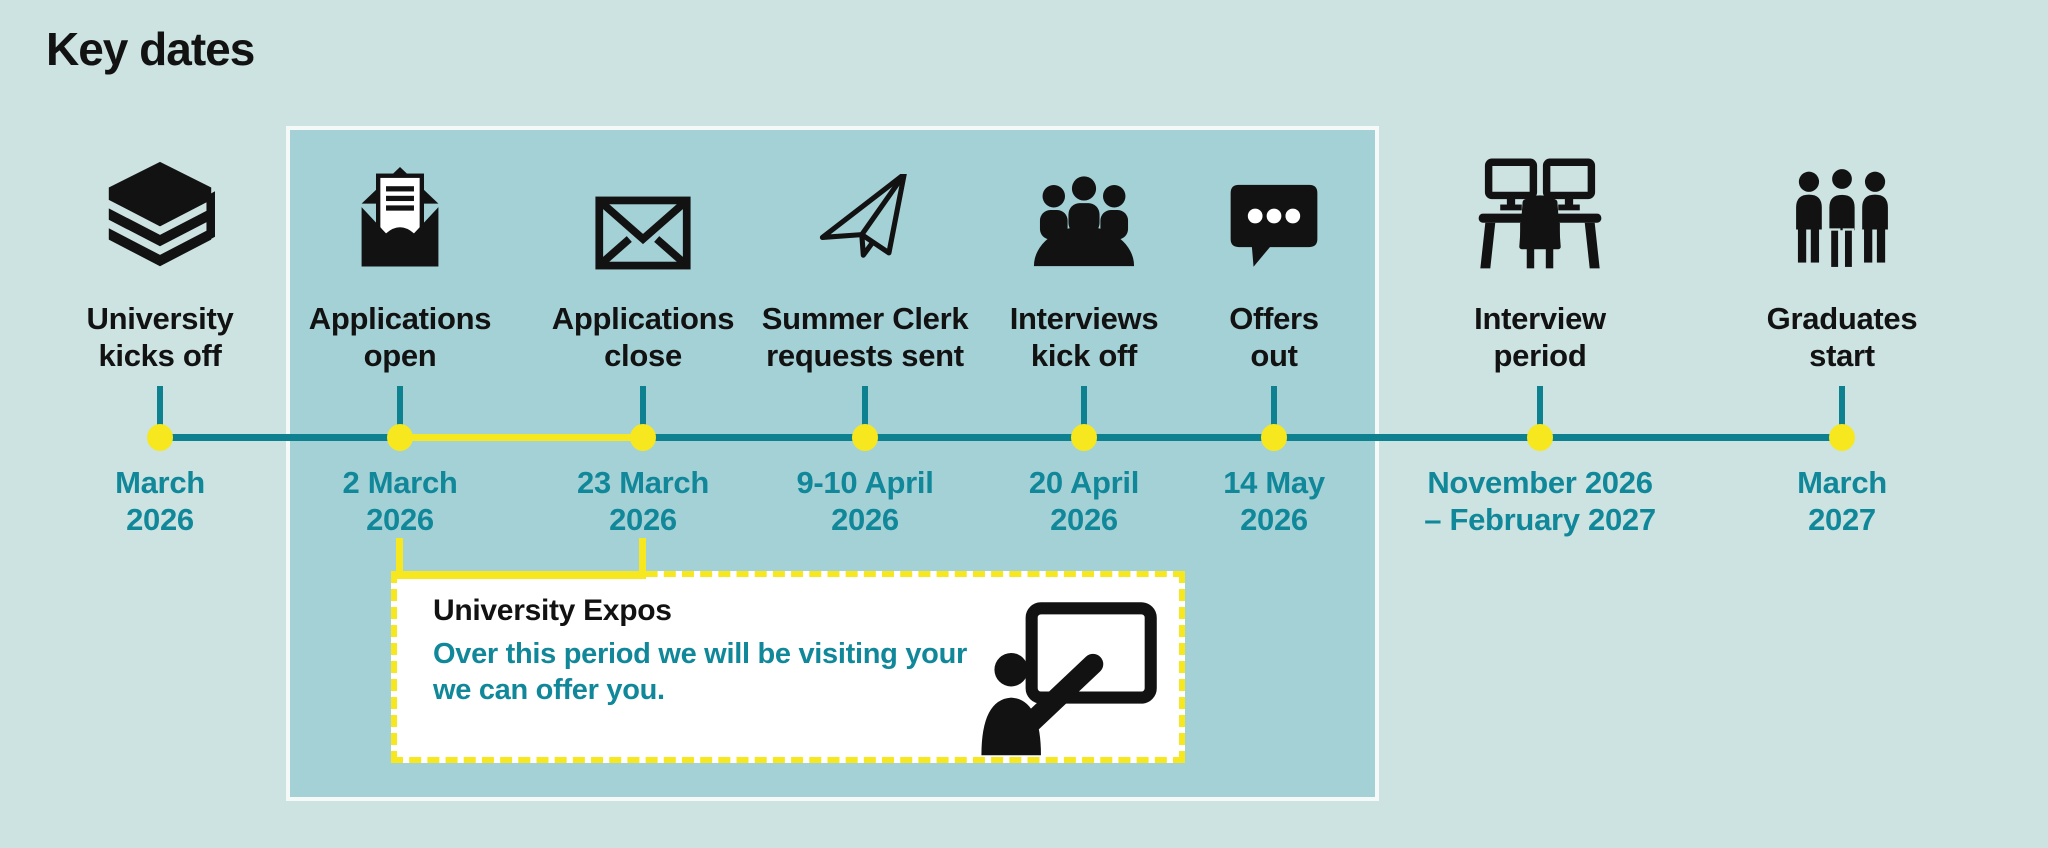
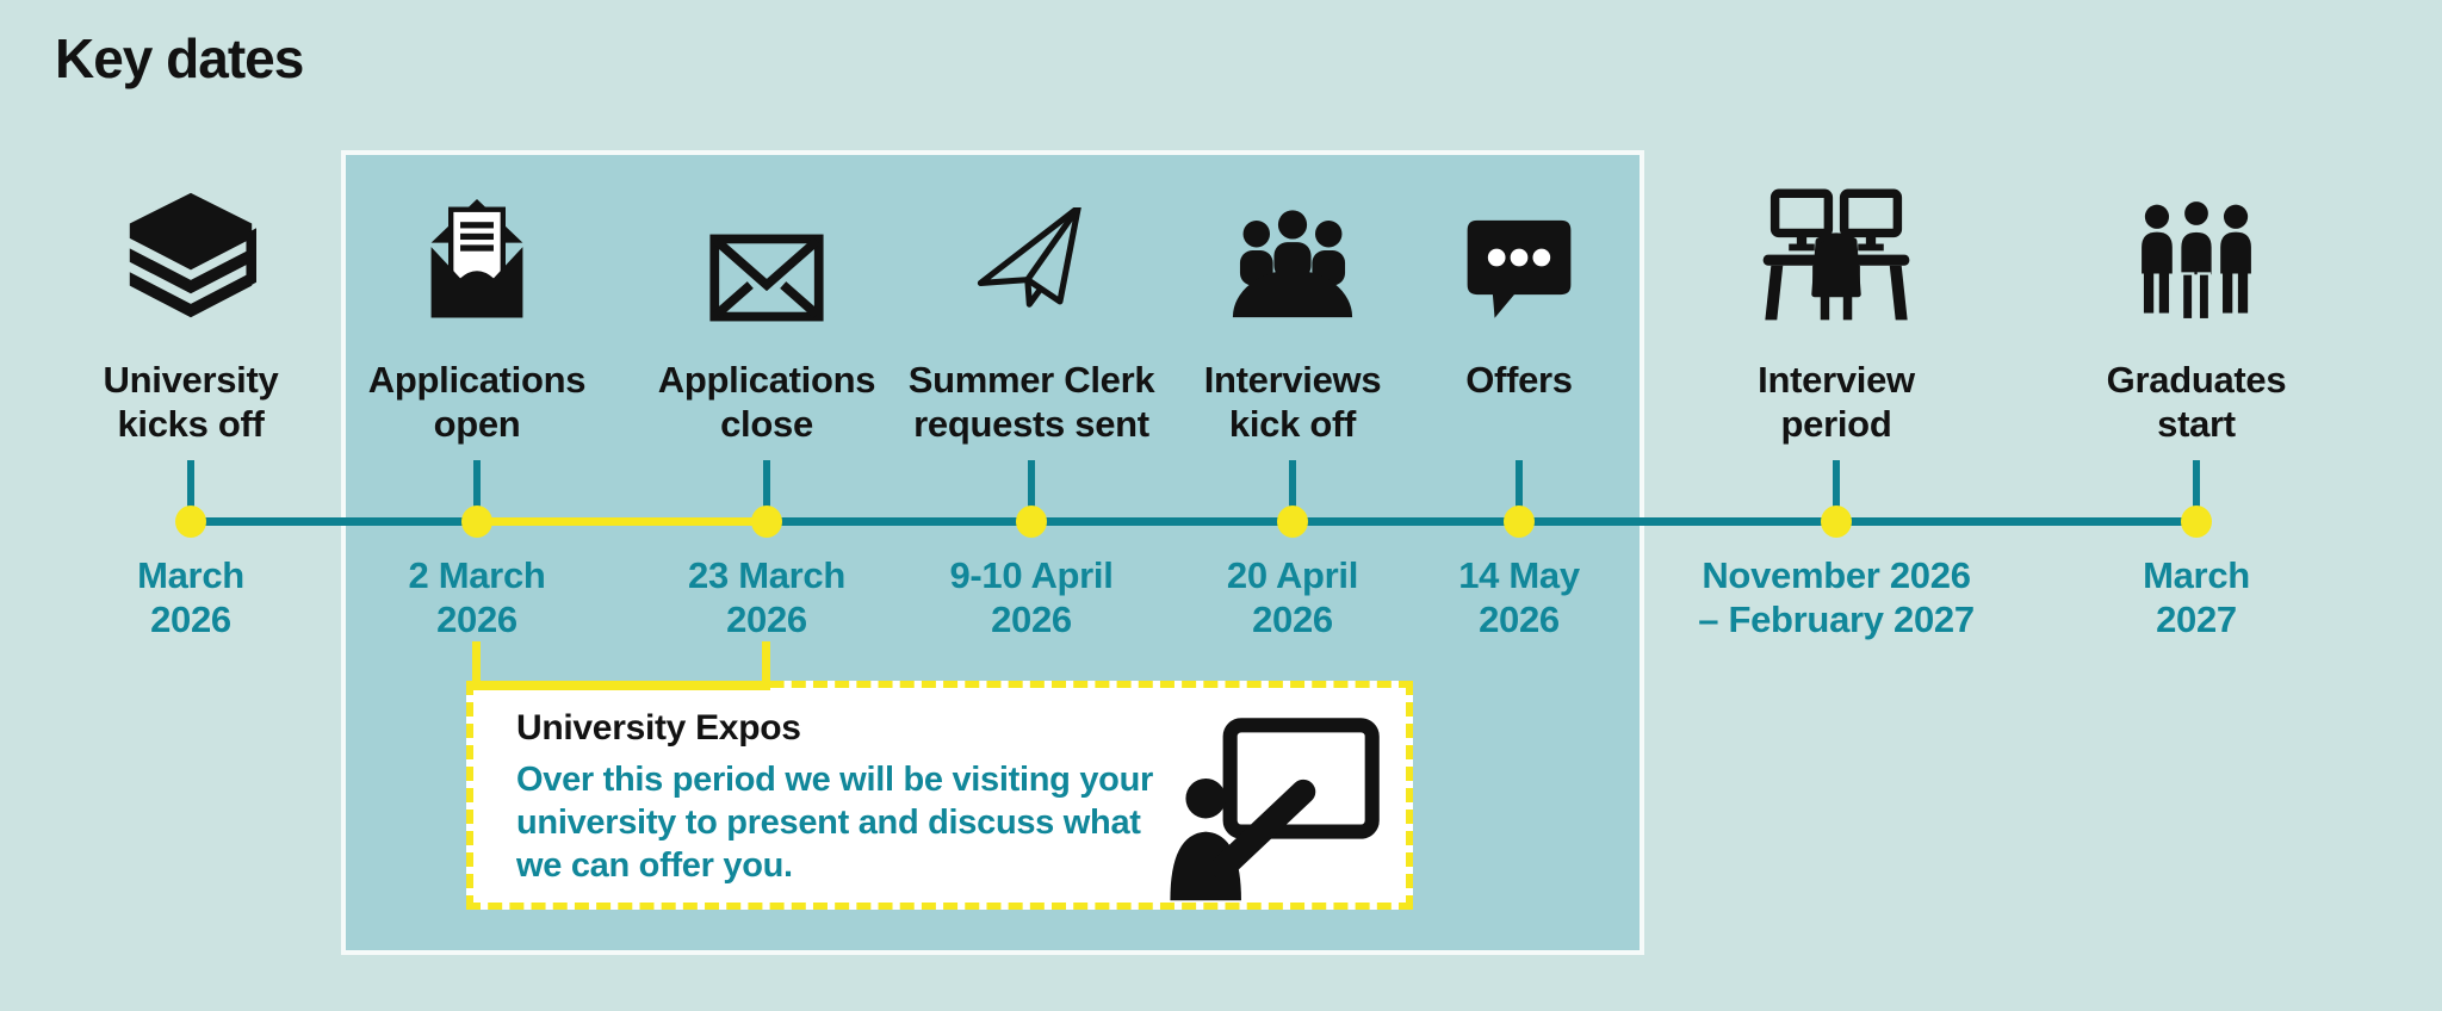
  Key dates
  University
  kicks off
  March
  2026
  Applications
  open
  2 March
  2026
  Applications
  close
  23 March
  2026
  Summer Clerk
  requests sent
  9-10 April
  2026
  Interviews
  kick off
  20 April
  2026
  Offers
- out
  14 May
  2026
  Interview
  period
  November 2026
  – February 2027
  Graduates
  start
  March
  2027
  University Expos
  Over this period we will be visiting your
+ university to present and discuss what
  we can offer you.
